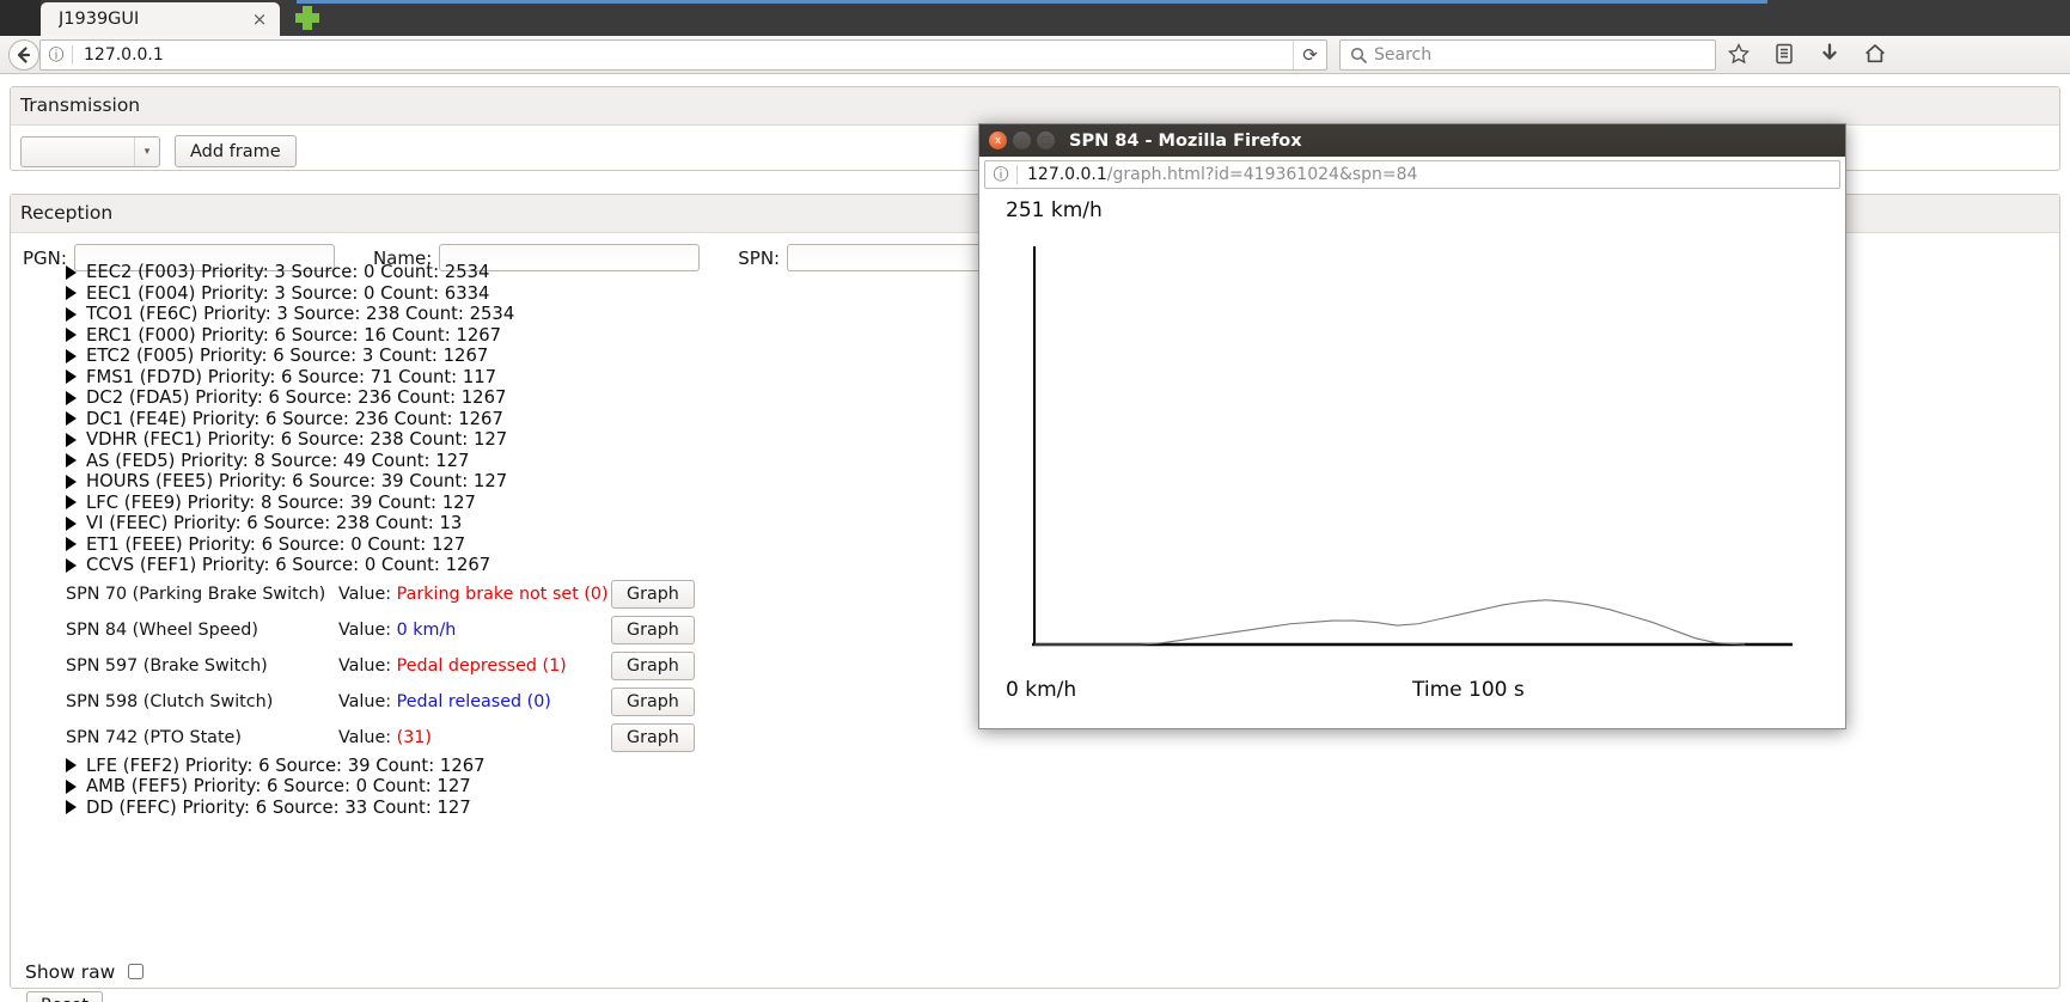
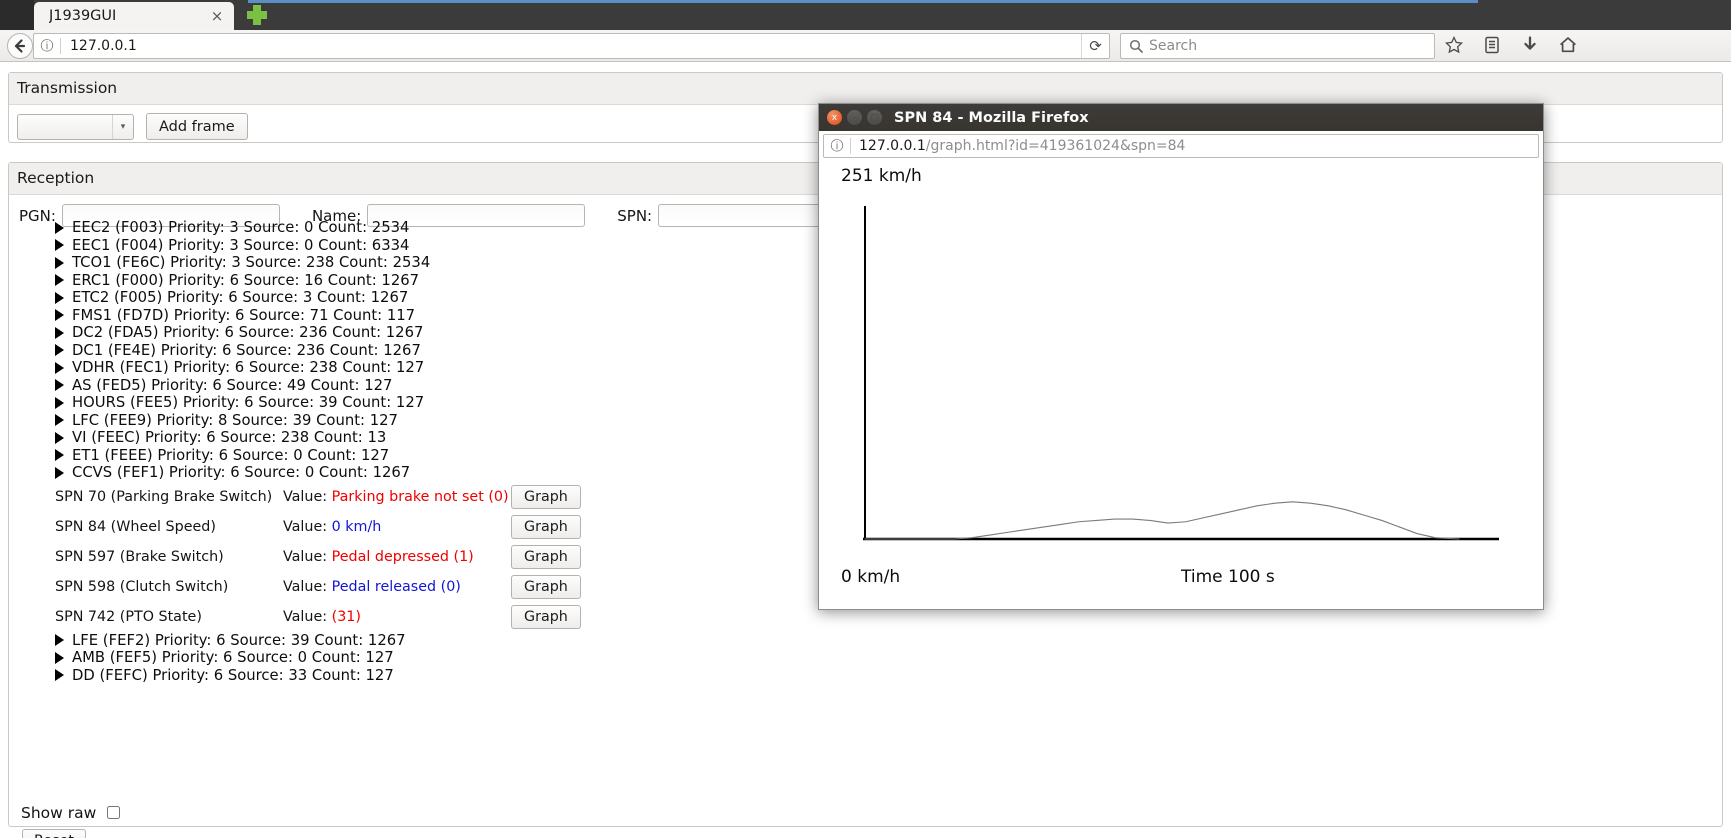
  J1939GUI
  ×
  ⓘ
  127.0.0.1
  ⟳
  Search
  Transmission
  ▾
  Add frame
  Reception
  PGN:
  Name:
  SPN:
  EEC2 (F003) Priority: 3 Source: 0 Count: 2534
  EEC1 (F004) Priority: 3 Source: 0 Count: 6334
  TCO1 (FE6C) Priority: 3 Source: 238 Count: 2534
  ERC1 (F000) Priority: 6 Source: 16 Count: 1267
  ETC2 (F005) Priority: 6 Source: 3 Count: 1267
  FMS1 (FD7D) Priority: 6 Source: 71 Count: 117
  DC2 (FDA5) Priority: 6 Source: 236 Count: 1267
  DC1 (FE4E) Priority: 6 Source: 236 Count: 1267
  VDHR (FEC1) Priority: 6 Source: 238 Count: 127
- AS (FED5) Priority: 8 Source: 49 Count: 127
+ AS (FED5) Priority: 6 Source: 49 Count: 127
  HOURS (FEE5) Priority: 6 Source: 39 Count: 127
  LFC (FEE9) Priority: 8 Source: 39 Count: 127
  VI (FEEC) Priority: 6 Source: 238 Count: 13
  ET1 (FEEE) Priority: 6 Source: 0 Count: 127
  CCVS (FEF1) Priority: 6 Source: 0 Count: 1267
  SPN 70 (Parking Brake Switch)
  Value: Parking brake not set (0)
  Graph
  SPN 84 (Wheel Speed)
  Value: 0 km/h
  Graph
  SPN 597 (Brake Switch)
  Value: Pedal depressed (1)
  Graph
  SPN 598 (Clutch Switch)
  Value: Pedal released (0)
  Graph
  SPN 742 (PTO State)
  Value: (31)
  Graph
  LFE (FEF2) Priority: 6 Source: 39 Count: 1267
  AMB (FEF5) Priority: 6 Source: 0 Count: 127
  DD (FEFC) Priority: 6 Source: 33 Count: 127
  Show raw
  x
  SPN 84 - Mozilla Firefox
  ⓘ
  127.0.0.1
  /graph.html?id=419361024&spn=84
  251 km/h
  0 km/h
  Time 100 s
